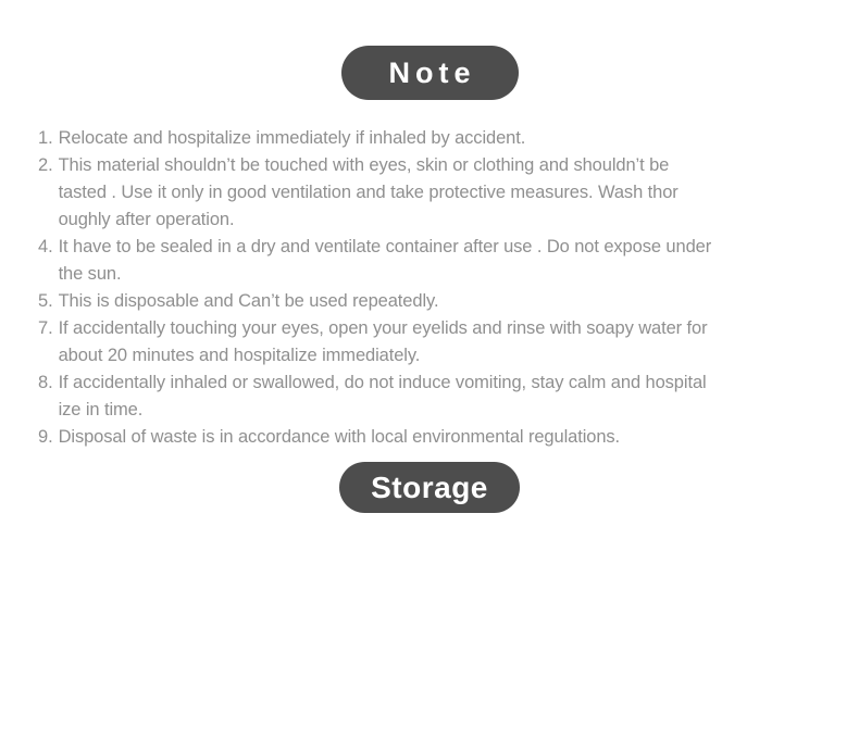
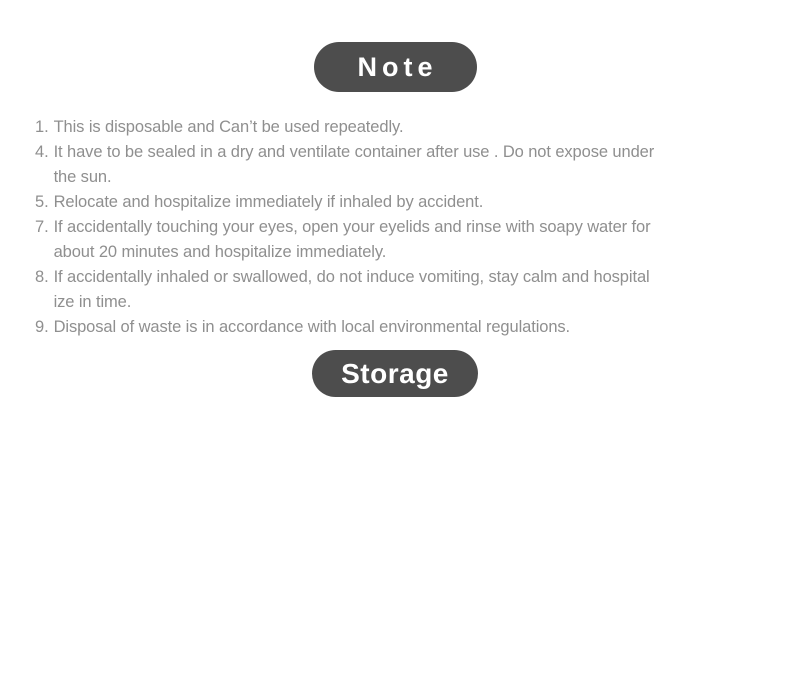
  Note
  1.
- Relocate and hospitalize immediately if inhaled by accident.
+ This is disposable and Can’t be used repeatedly.
- 2.
- This material shouldn’t be touched with eyes, skin or clothing and shouldn’t be
- tasted . Use it only in good ventilation and take protective measures. Wash thor
- oughly after operation.
  4.
  It have to be sealed in a dry and ventilate container after use . Do not expose under
  the sun.
  5.
- This is disposable and Can’t be used repeatedly.
+ Relocate and hospitalize immediately if inhaled by accident.
  7.
  If accidentally touching your eyes, open your eyelids and rinse with soapy water for
  about 20 minutes and hospitalize immediately.
  8.
  If accidentally inhaled or swallowed, do not induce vomiting, stay calm and hospital
  ize in time.
  9.
  Disposal of waste is in accordance with local environmental regulations.
  Storage
